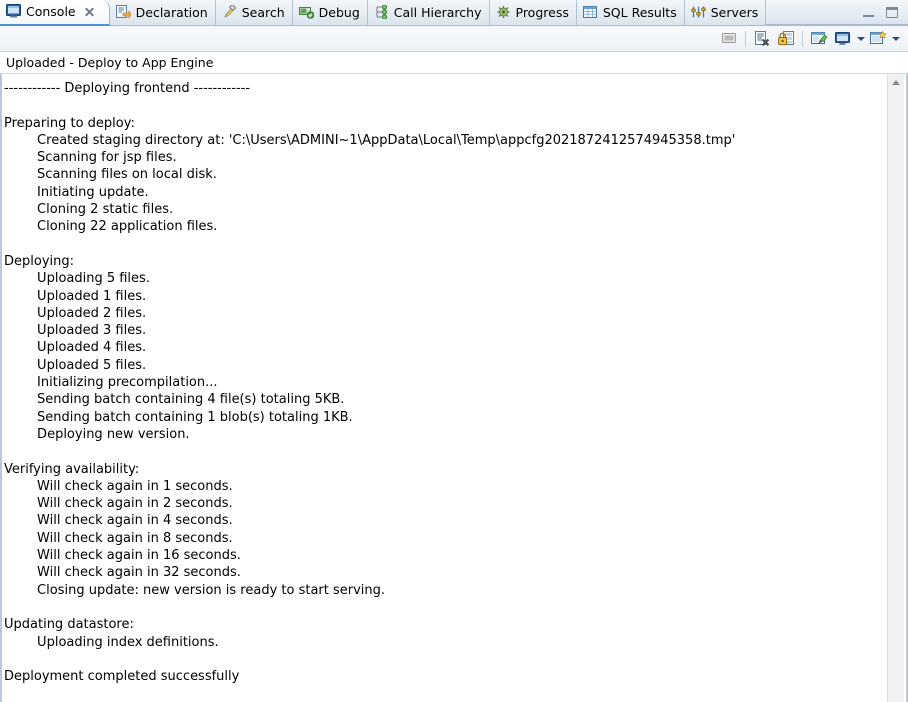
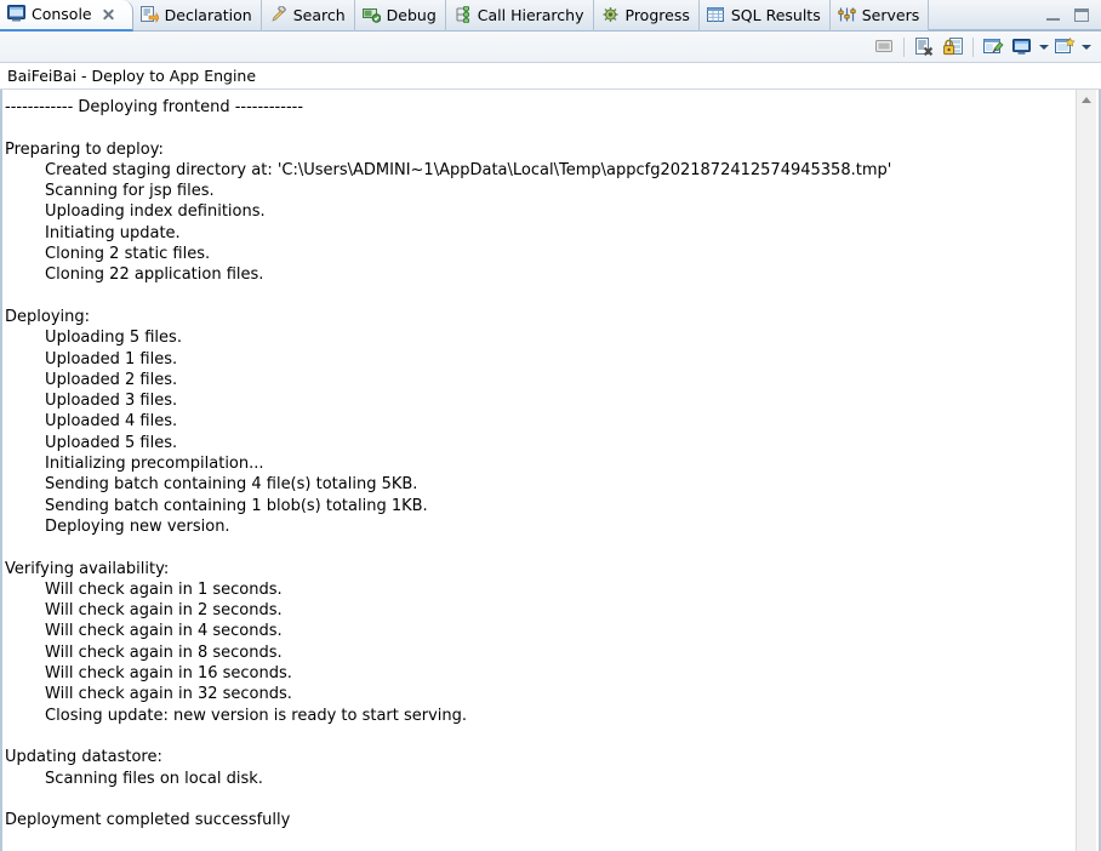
  Console
  Declaration
  Search
  Debug
  Call Hierarchy
  Progress
  SQL Results
  Servers
- Uploaded - Deploy to App Engine
+ BaiFeiBai - Deploy to App Engine
  ------------ Deploying frontend ------------
  Preparing to deploy:
  Created staging directory at: 'C:\Users\ADMINI~1\AppData\Local\Temp\appcfg2021872412574945358.tmp'
  Scanning for jsp files.
- Scanning files on local disk.
+ Uploading index definitions.
  Initiating update.
  Cloning 2 static files.
  Cloning 22 application files.
  Deploying:
  Uploading 5 files.
  Uploaded 1 files.
  Uploaded 2 files.
  Uploaded 3 files.
  Uploaded 4 files.
  Uploaded 5 files.
  Initializing precompilation...
  Sending batch containing 4 file(s) totaling 5KB.
  Sending batch containing 1 blob(s) totaling 1KB.
  Deploying new version.
  Verifying availability:
  Will check again in 1 seconds.
  Will check again in 2 seconds.
  Will check again in 4 seconds.
  Will check again in 8 seconds.
  Will check again in 16 seconds.
  Will check again in 32 seconds.
  Closing update: new version is ready to start serving.
  Updating datastore:
- Uploading index definitions.
+ Scanning files on local disk.
  Deployment completed successfully
